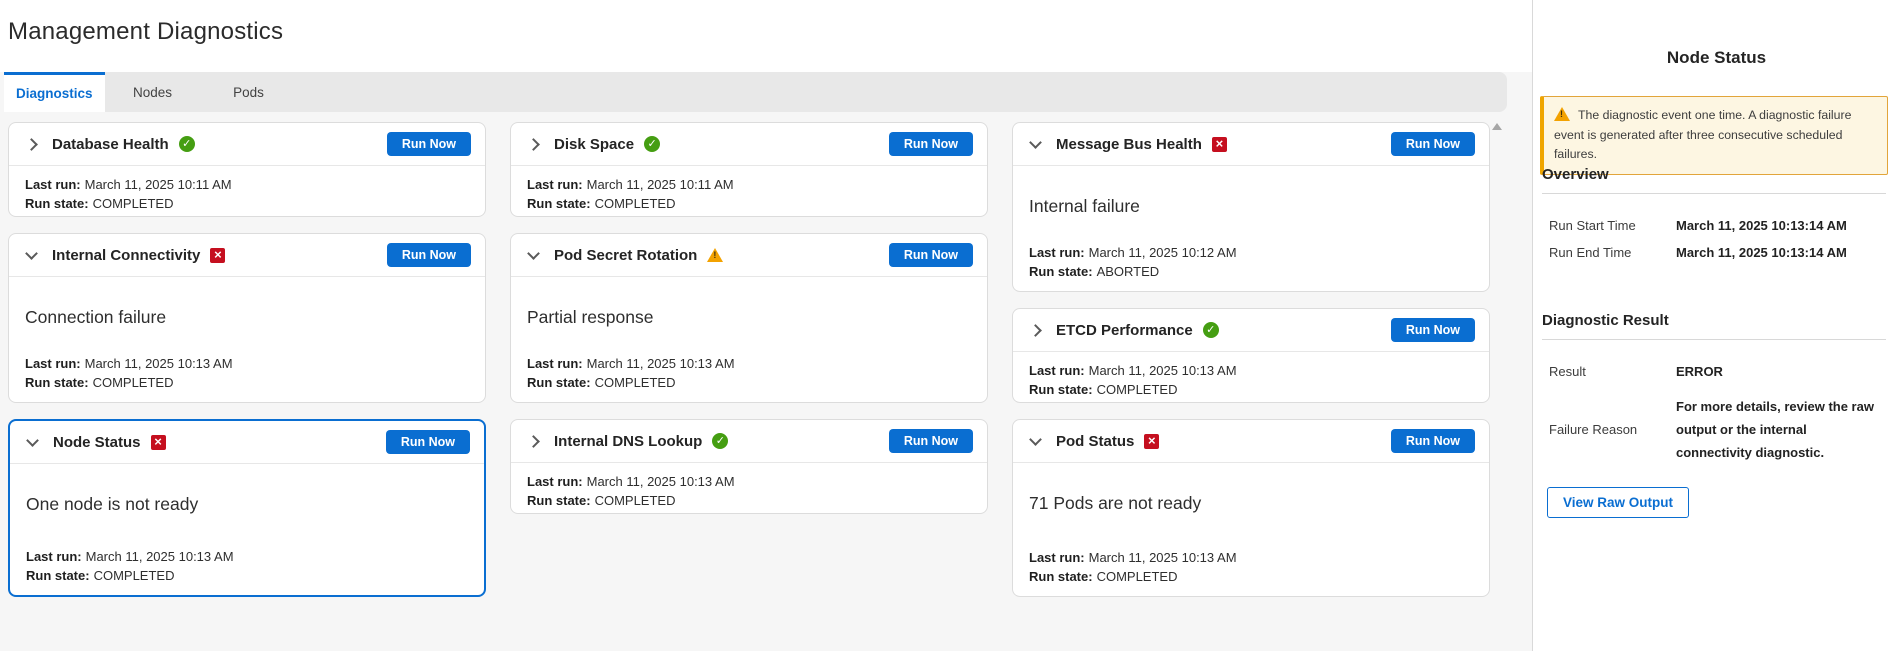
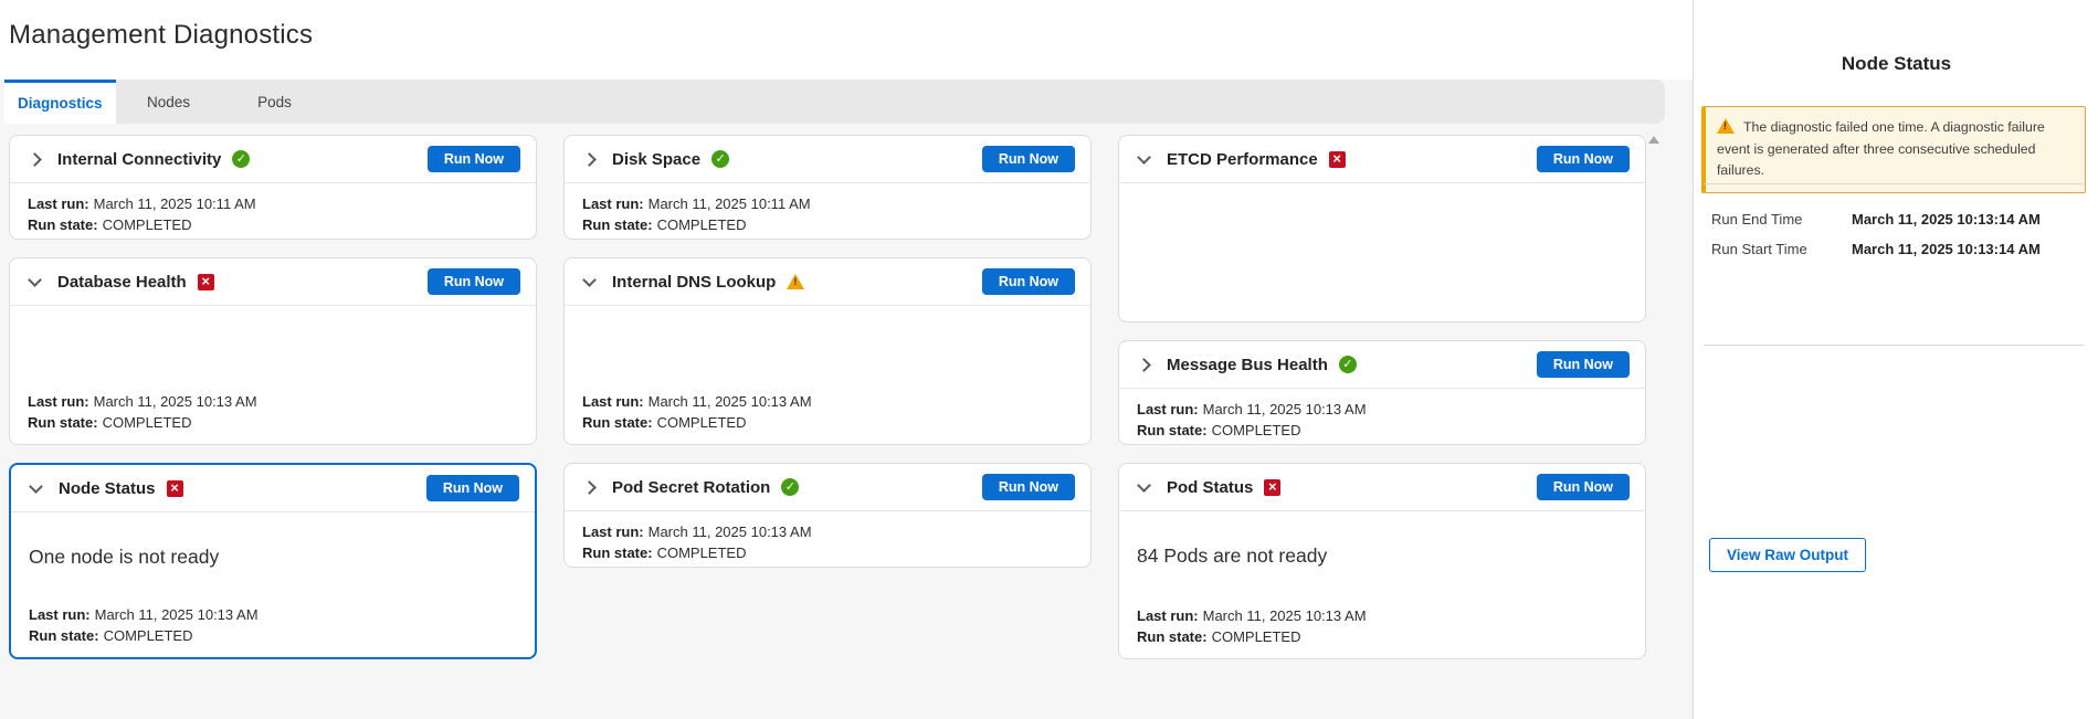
  Management Diagnostics
  Diagnostics
  Nodes
  Pods
- Database Health
+ Internal Connectivity
  Run Now
  Last run: March 11, 2025 10:11 AM
  Run state: COMPLETED
- Internal Connectivity
+ Database Health
  Run Now
- Connection failure
  Last run: March 11, 2025 10:13 AM
  Run state: COMPLETED
  Node Status
  Run Now
  One node is not ready
  Last run: March 11, 2025 10:13 AM
  Run state: COMPLETED
  Disk Space
  Run Now
  Last run: March 11, 2025 10:11 AM
  Run state: COMPLETED
- Pod Secret Rotation
+ Internal DNS Lookup
  Run Now
- Partial response
  Last run: March 11, 2025 10:13 AM
  Run state: COMPLETED
- Internal DNS Lookup
+ Pod Secret Rotation
  Run Now
  Last run: March 11, 2025 10:13 AM
  Run state: COMPLETED
- Message Bus Health
+ ETCD Performance
  Run Now
- Internal failure
- Last run: March 11, 2025 10:12 AM
- Run state: ABORTED
- ETCD Performance
+ Message Bus Health
  Run Now
  Last run: March 11, 2025 10:13 AM
  Run state: COMPLETED
  Pod Status
  Run Now
- 71 Pods are not ready
+ 84 Pods are not ready
  Last run: March 11, 2025 10:13 AM
  Run state: COMPLETED
  Node Status
- The diagnostic event one time. A diagnostic failure event is generated after three consecutive scheduled failures.
+ The diagnostic failed one time. A diagnostic failure event is generated after three consecutive scheduled failures.
- Overview
- Run Start Time
+ Run End Time
  March 11, 2025 10:13:14 AM
- Run End Time
+ Run Start Time
  March 11, 2025 10:13:14 AM
- Diagnostic Result
- Result
- ERROR
- Failure Reason
- For more details, review the raw output or the internal connectivity diagnostic.
  View Raw Output
